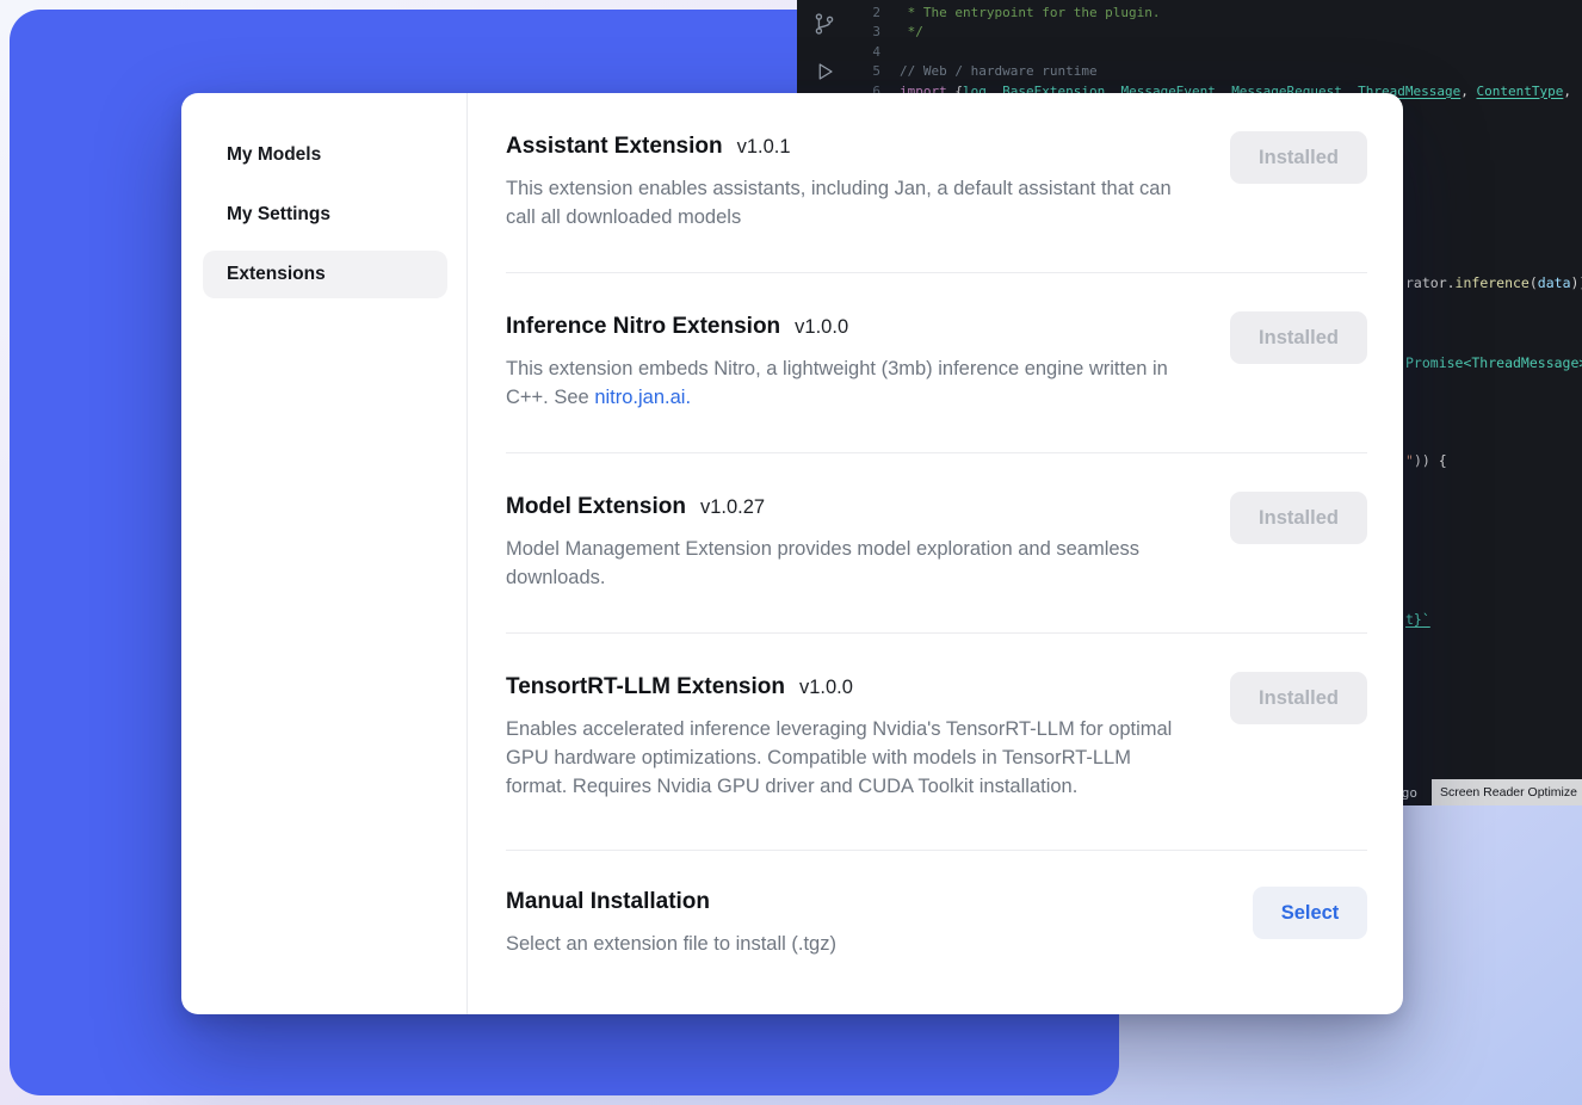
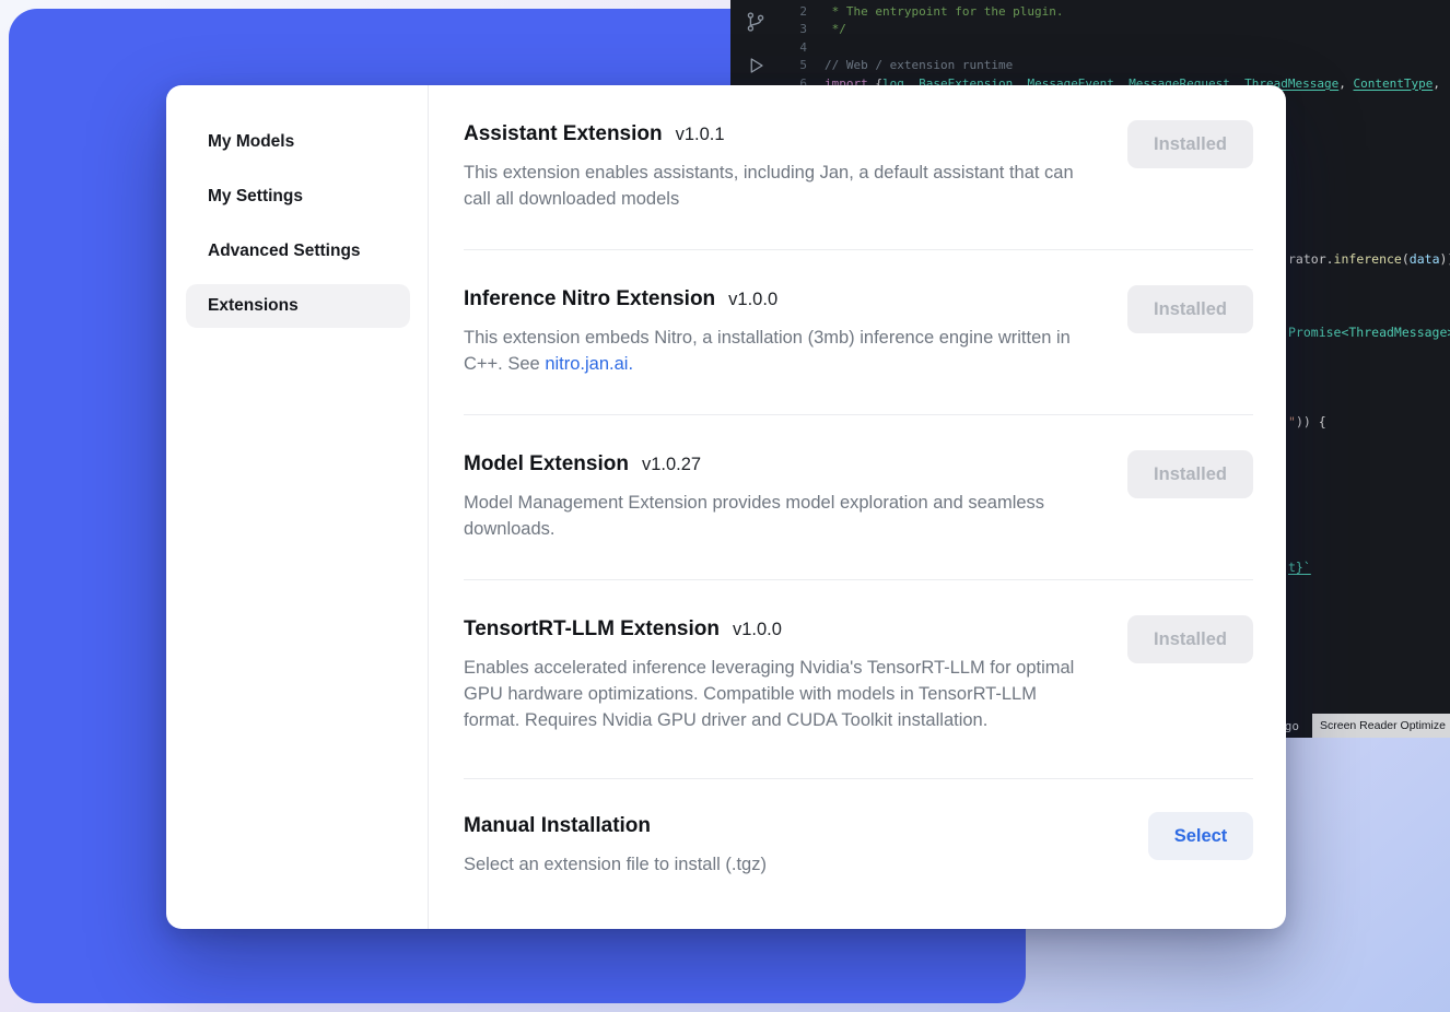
  2
  * The entrypoint for the plugin.
  3
  */
  4
  5
- // Web / hardware runtime
+ // Web / extension runtime
  6
  import {log, BaseExtension, MessageEvent, MessageRequest, ThreadMessage, ContentType,
  rator.inference(data)
  Promise<ThreadMessage
  ")) {
  t}`
  go
  Screen Reader Optimize
  My Models
  My Settings
+ Advanced Settings
  Extensions
  Assistant Extension
  v1.0.1
  This extension enables assistants, including Jan, a default assistant that can call all downloaded models
  Installed
  Inference Nitro Extension
  v1.0.0
- This extension embeds Nitro, a lightweight (3mb) inference engine written in C++. See nitro.jan.ai.
+ This extension embeds Nitro, a installation (3mb) inference engine written in C++. See nitro.jan.ai.
  Installed
  Model Extension
  v1.0.27
  Model Management Extension provides model exploration and seamless downloads.
  Installed
  TensortRT-LLM Extension
  v1.0.0
  Enables accelerated inference leveraging Nvidia's TensorRT-LLM for optimal GPU hardware optimizations. Compatible with models in TensorRT-LLM format. Requires Nvidia GPU driver and CUDA Toolkit installation.
  Installed
  Manual Installation
  Select an extension file to install (.tgz)
  Select
